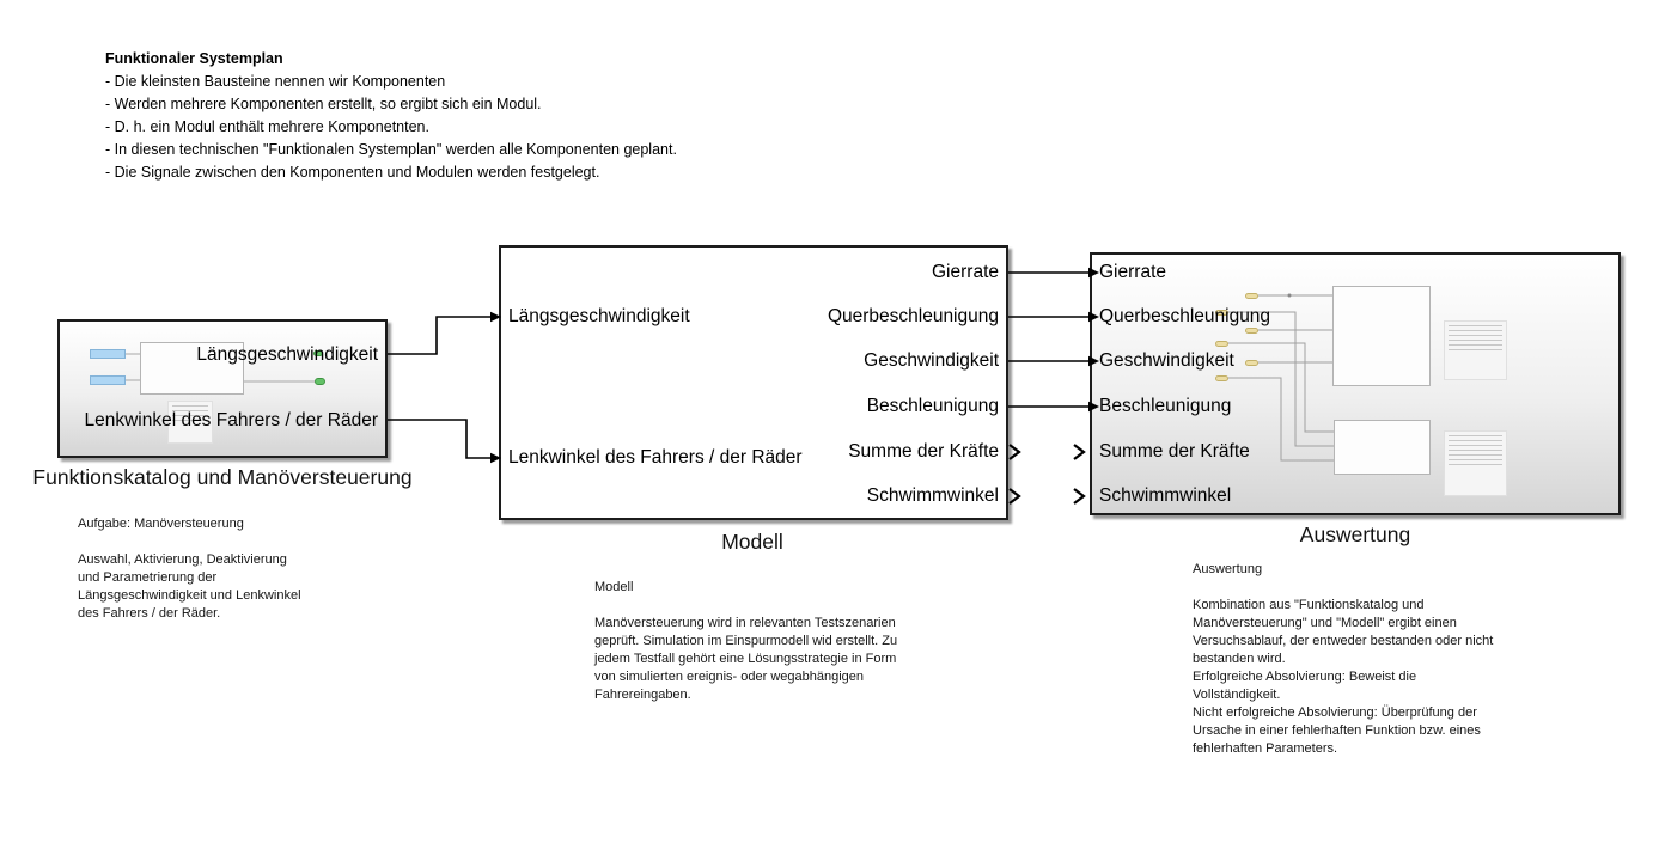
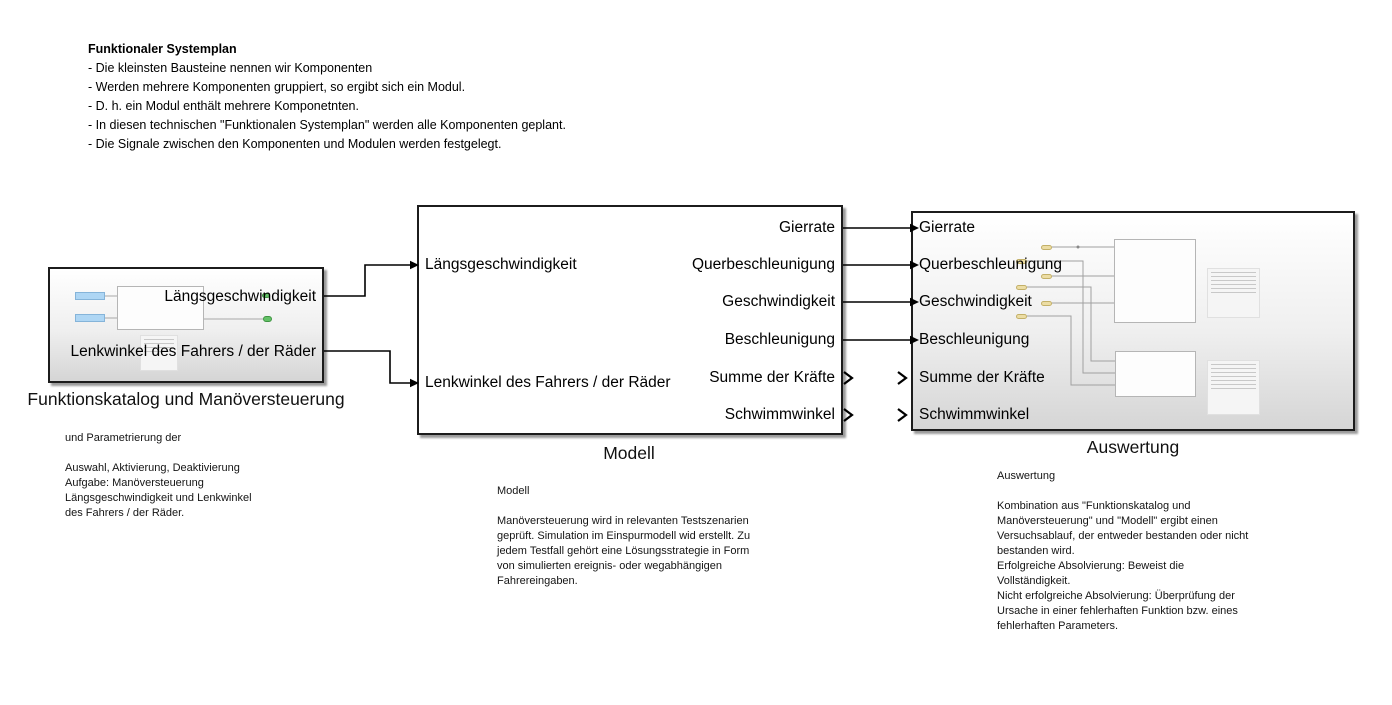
  Funktionaler Systemplan
  - Die kleinsten Bausteine nennen wir Komponenten
- - Werden mehrere Komponenten erstellt, so ergibt sich ein Modul.
+ - Werden mehrere Komponenten gruppiert, so ergibt sich ein Modul.
  - D. h. ein Modul enthält mehrere Komponetnten.
  - In diesen technischen "Funktionalen Systemplan" werden alle Komponenten geplant.
  - Die Signale zwischen den Komponenten und Modulen werden festgelegt.
  Längsgeschwindigkeit
  Lenkwinkel des Fahrers / der Räder
  Funktionskatalog und Manöversteuerung
- Aufgabe: Manöversteuerung
+ und Parametrierung der
  Auswahl, Aktivierung, Deaktivierung
- und Parametrierung der
+ Aufgabe: Manöversteuerung
  Längsgeschwindigkeit und Lenkwinkel
  des Fahrers / der Räder.
  Längsgeschwindigkeit
  Lenkwinkel des Fahrers / der Räder
  Gierrate
  Querbeschleunigung
  Geschwindigkeit
  Beschleunigung
  Summe der Kräfte
  Schwimmwinkel
  Modell
  Modell
  Manöversteuerung wird in relevanten Testszenarien
  geprüft. Simulation im Einspurmodell wid erstellt. Zu
  jedem Testfall gehört eine Lösungsstrategie in Form
  von simulierten ereignis- oder wegabhängigen
  Fahrereingaben.
  Gierrate
  Querbeschleunigung
  Geschwindigkeit
  Beschleunigung
  Summe der Kräfte
  Schwimmwinkel
  Auswertung
  Auswertung
  Kombination aus "Funktionskatalog und
  Manöversteuerung" und "Modell" ergibt einen
  Versuchsablauf, der entweder bestanden oder nicht
  bestanden wird.
  Erfolgreiche Absolvierung: Beweist die
  Vollständigkeit.
  Nicht erfolgreiche Absolvierung: Überprüfung der
  Ursache in einer fehlerhaften Funktion bzw. eines
  fehlerhaften Parameters.
